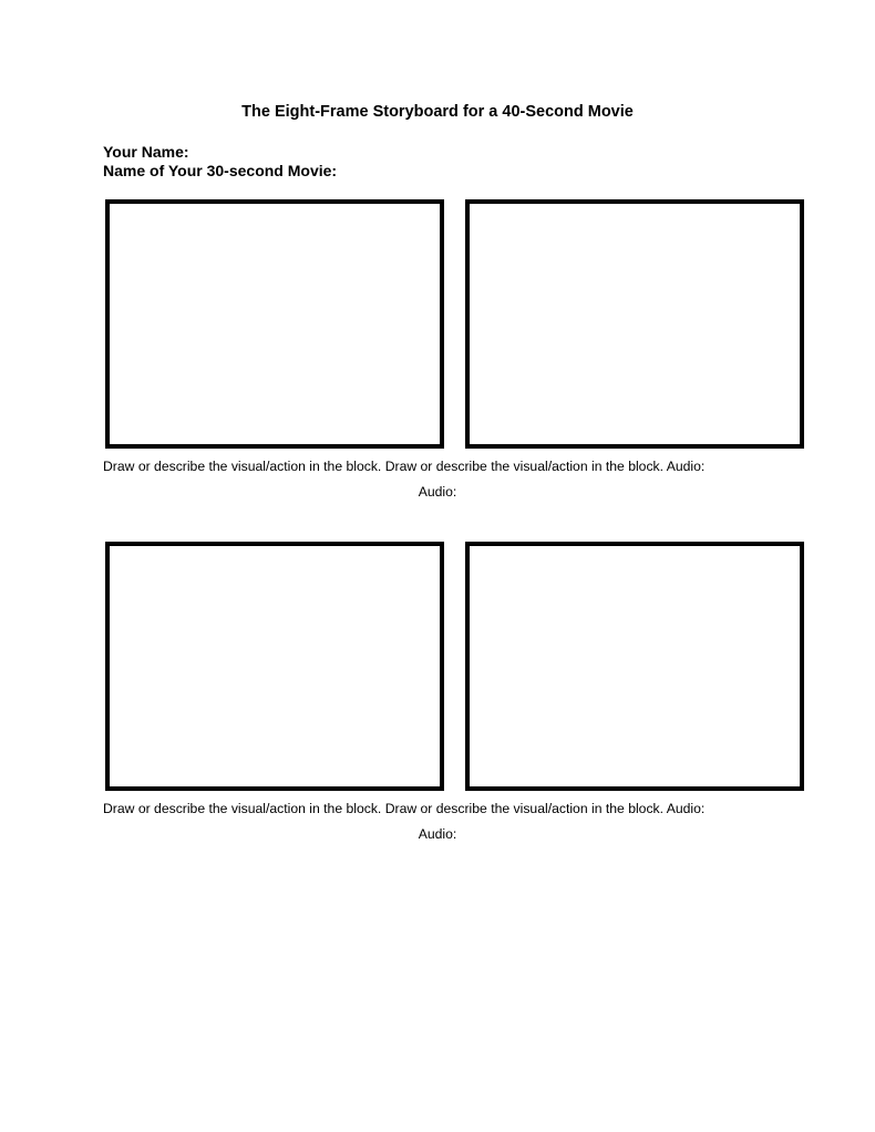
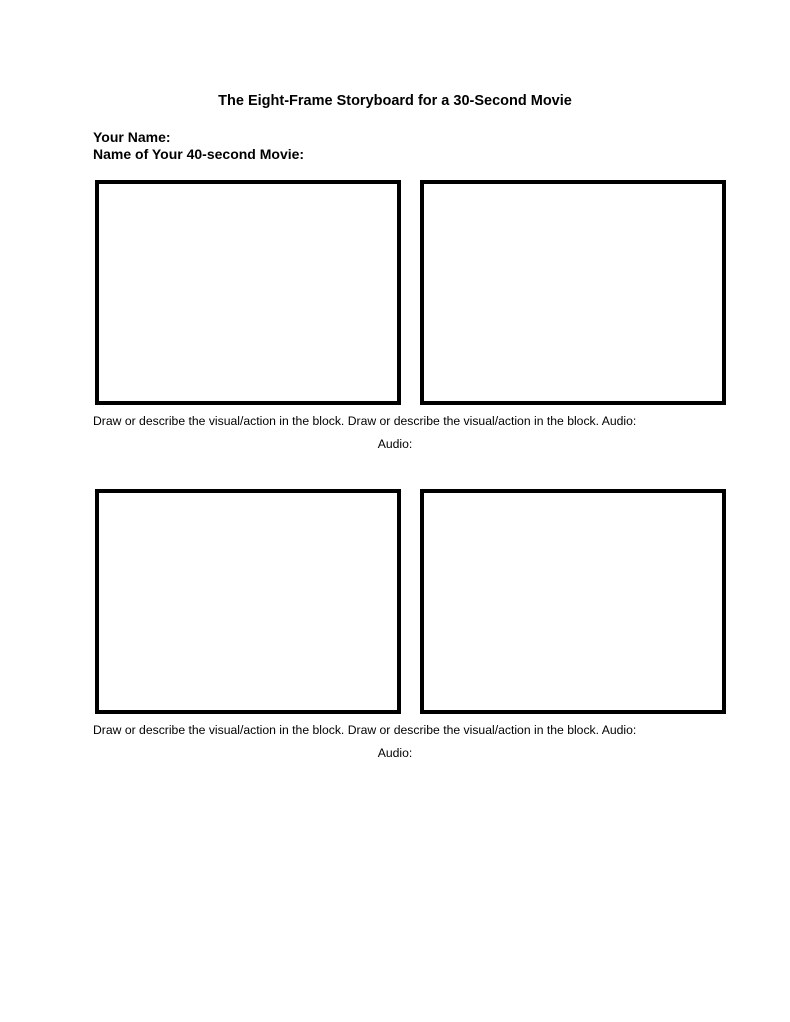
- The Eight-Frame Storyboard for a 40-Second Movie
+ The Eight-Frame Storyboard for a 30-Second Movie
  Your Name:
- Name of Your 30-second Movie:
+ Name of Your 40-second Movie:
  Draw or describe the visual/action in the block. Draw or describe the visual/action in the block. Audio:
  Audio:
  Draw or describe the visual/action in the block. Draw or describe the visual/action in the block. Audio:
  Audio:
